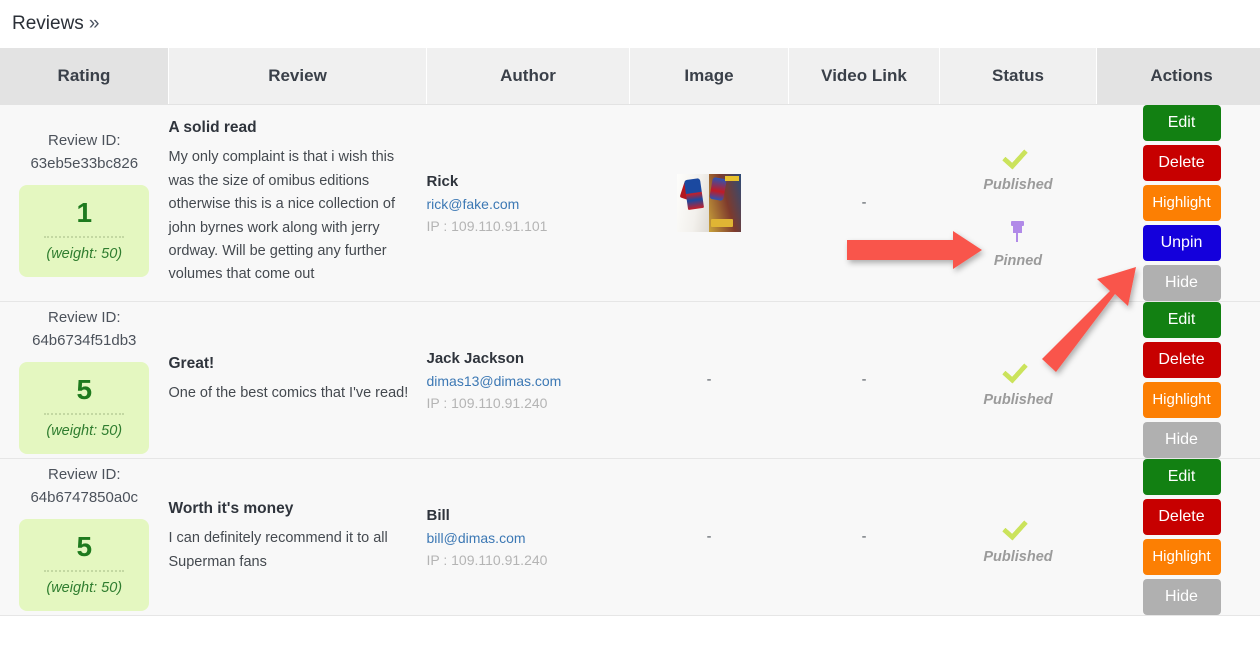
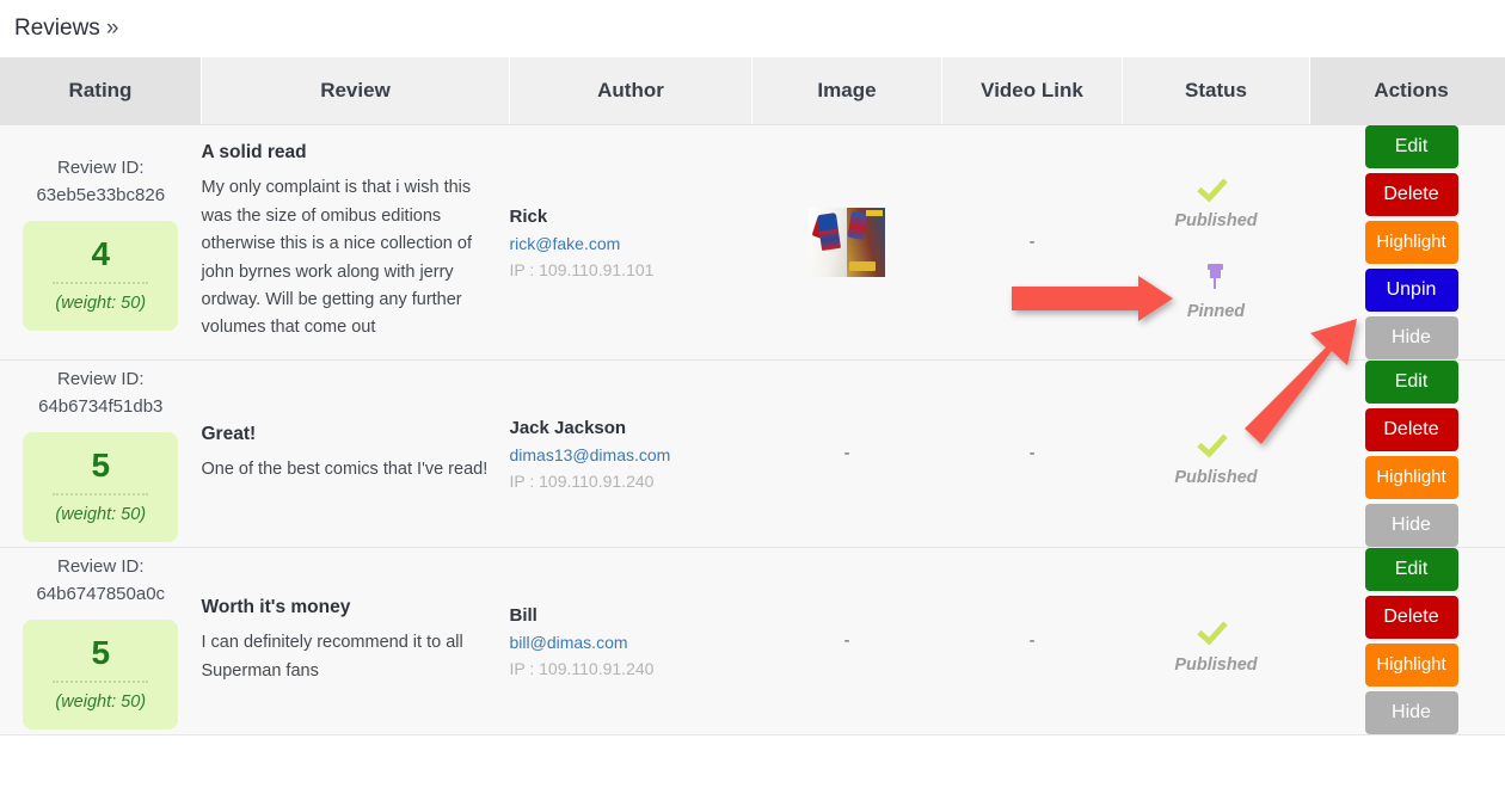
  Reviews
  »
  Rating	Review	Author	Image	Video Link	Status	Actions
- Review ID: 63eb5e33bc826 1 (weight: 50)	A solid read My only complaint is that i wish this was the size of omibus editions otherwise this is a nice collection of john byrnes work along with jerry ordway. Will be getting any further volumes that come out	Rick rick@fake.com IP : 109.110.91.101		-	Published Pinned	Edit Delete Highlight Unpin Hide
+ Review ID: 63eb5e33bc826 4 (weight: 50)	A solid read My only complaint is that i wish this was the size of omibus editions otherwise this is a nice collection of john byrnes work along with jerry ordway. Will be getting any further volumes that come out	Rick rick@fake.com IP : 109.110.91.101		-	Published Pinned	Edit Delete Highlight Unpin Hide
  Review ID: 64b6734f51db3 5 (weight: 50)	Great! One of the best comics that I've read!	Jack Jackson dimas13@dimas.com IP : 109.110.91.240	-	-	Published	Edit Delete Highlight Hide
  Review ID: 64b6747850a0c 5 (weight: 50)	Worth it's money I can definitely recommend it to all Superman fans	Bill bill@dimas.com IP : 109.110.91.240	-	-	Published	Edit Delete Highlight Hide
